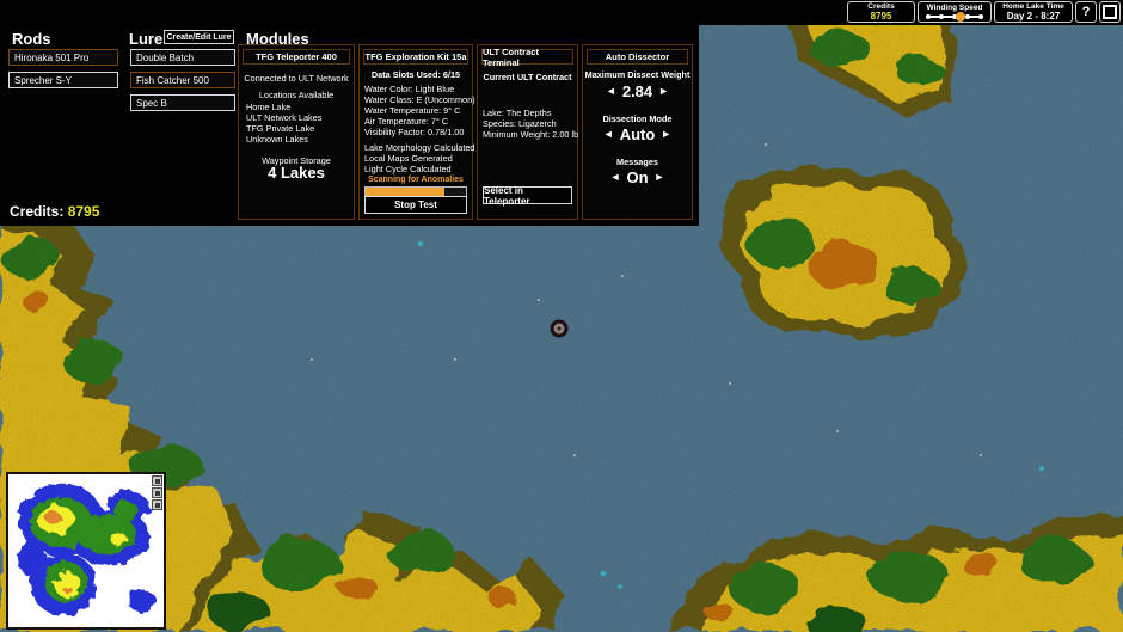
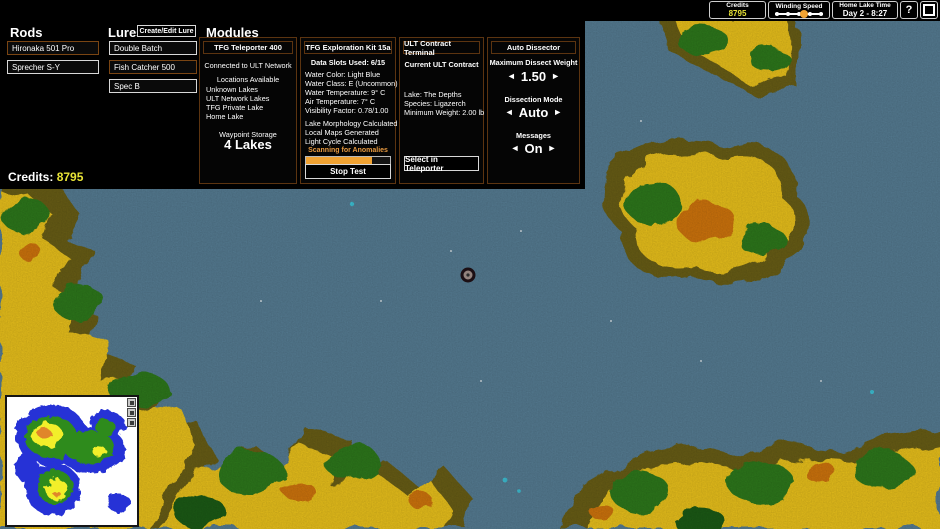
  8795
  Day 2 - 8:27
  ?
  Rods
  Hironaka 501 Pro
  Sprecher S-Y
  Lure
  Double Batch
  Fish Catcher 500
  Spec B
  Modules
  TFG Teleporter 400
  Connected to ULT Network
  Locations Available
- Home Lake
+ Unknown Lakes
  ULT Network Lakes
  TFG Private Lake
- Unknown Lakes
+ Home Lake
  Waypoint Storage
  4 Lakes
  TFG Exploration Kit 15a
  Data Slots Used: 6/15
  Water Color: Light Blue
  Water Class: E (Uncommon)
  Water Temperature: 9° C
  Air Temperature: 7° C
  Visibility Factor: 0.78/1.00
  Lake Morphology Calculated
  Local Maps Generated
  Light Cycle Calculated
  Stop Test
  ULT Contract Terminal
  Current ULT Contract
  Lake: The Depths
  Species: Ligazerch
  Minimum Weight: 2.00 lb
  Select in Teleporter
  Auto Dissector
  Maximum Dissect Weight
- ◄ 2.84 ►
+ ◄ 1.50 ►
  Dissection Mode
  ◄ Auto ►
  Messages
  ◄ On ►
  Credits: 8795
